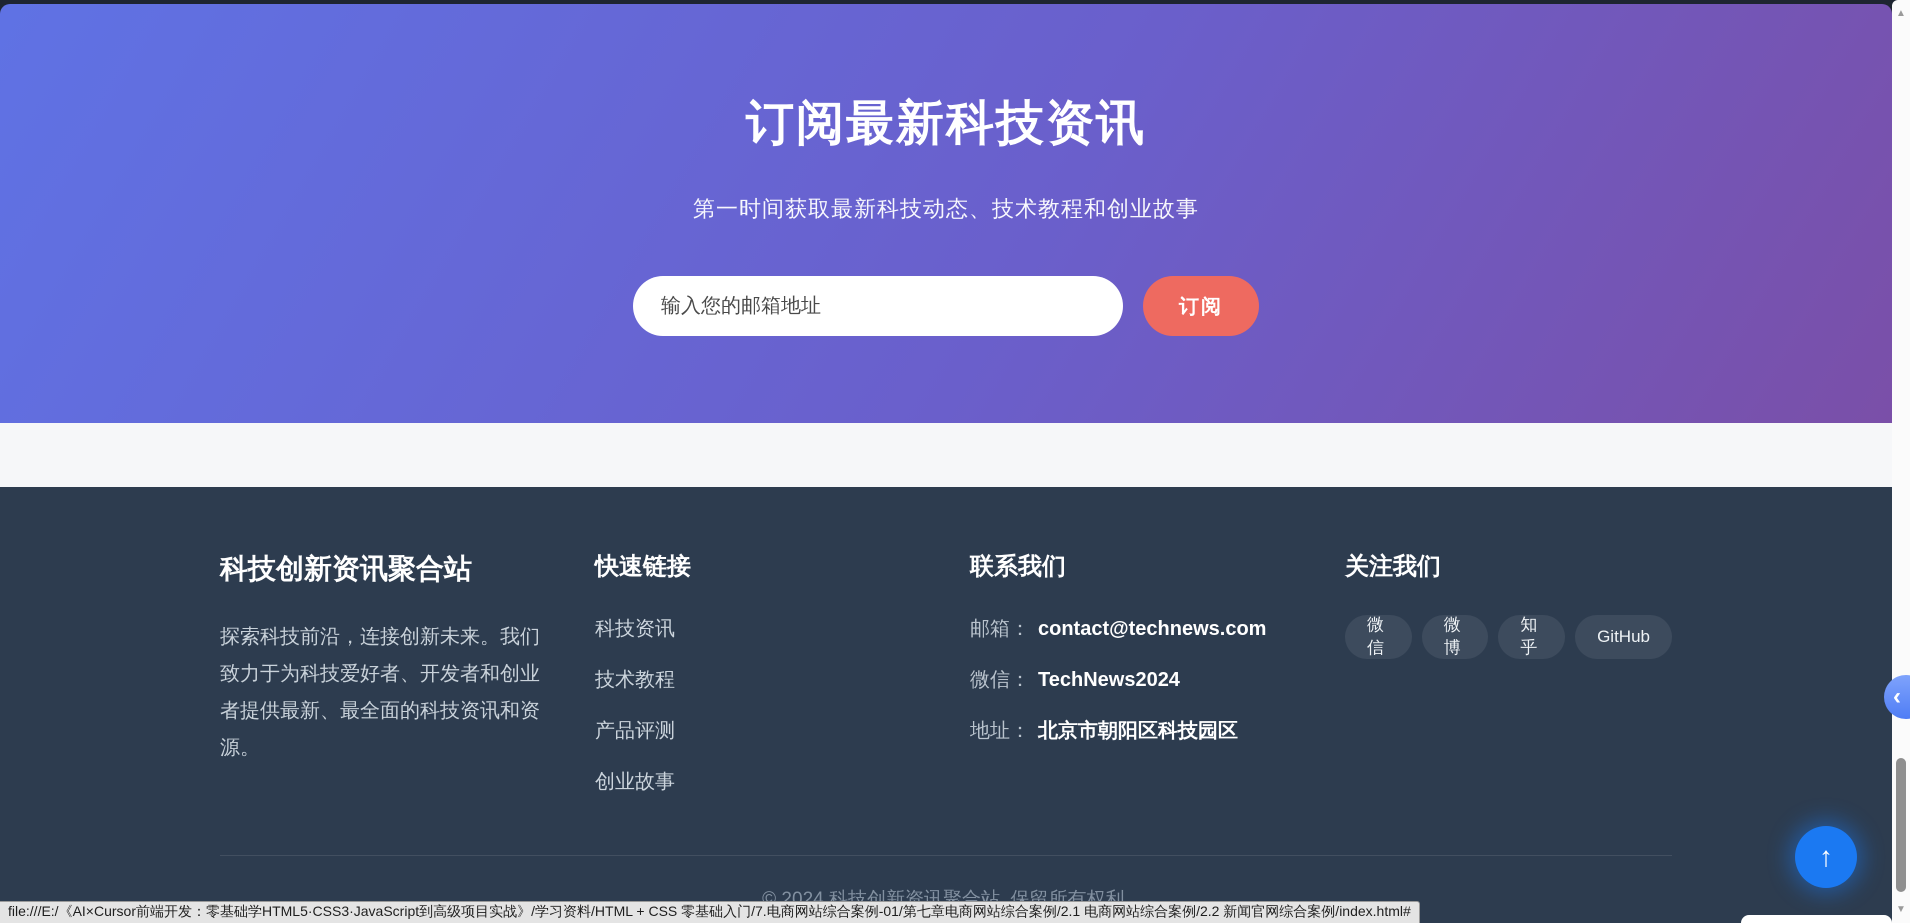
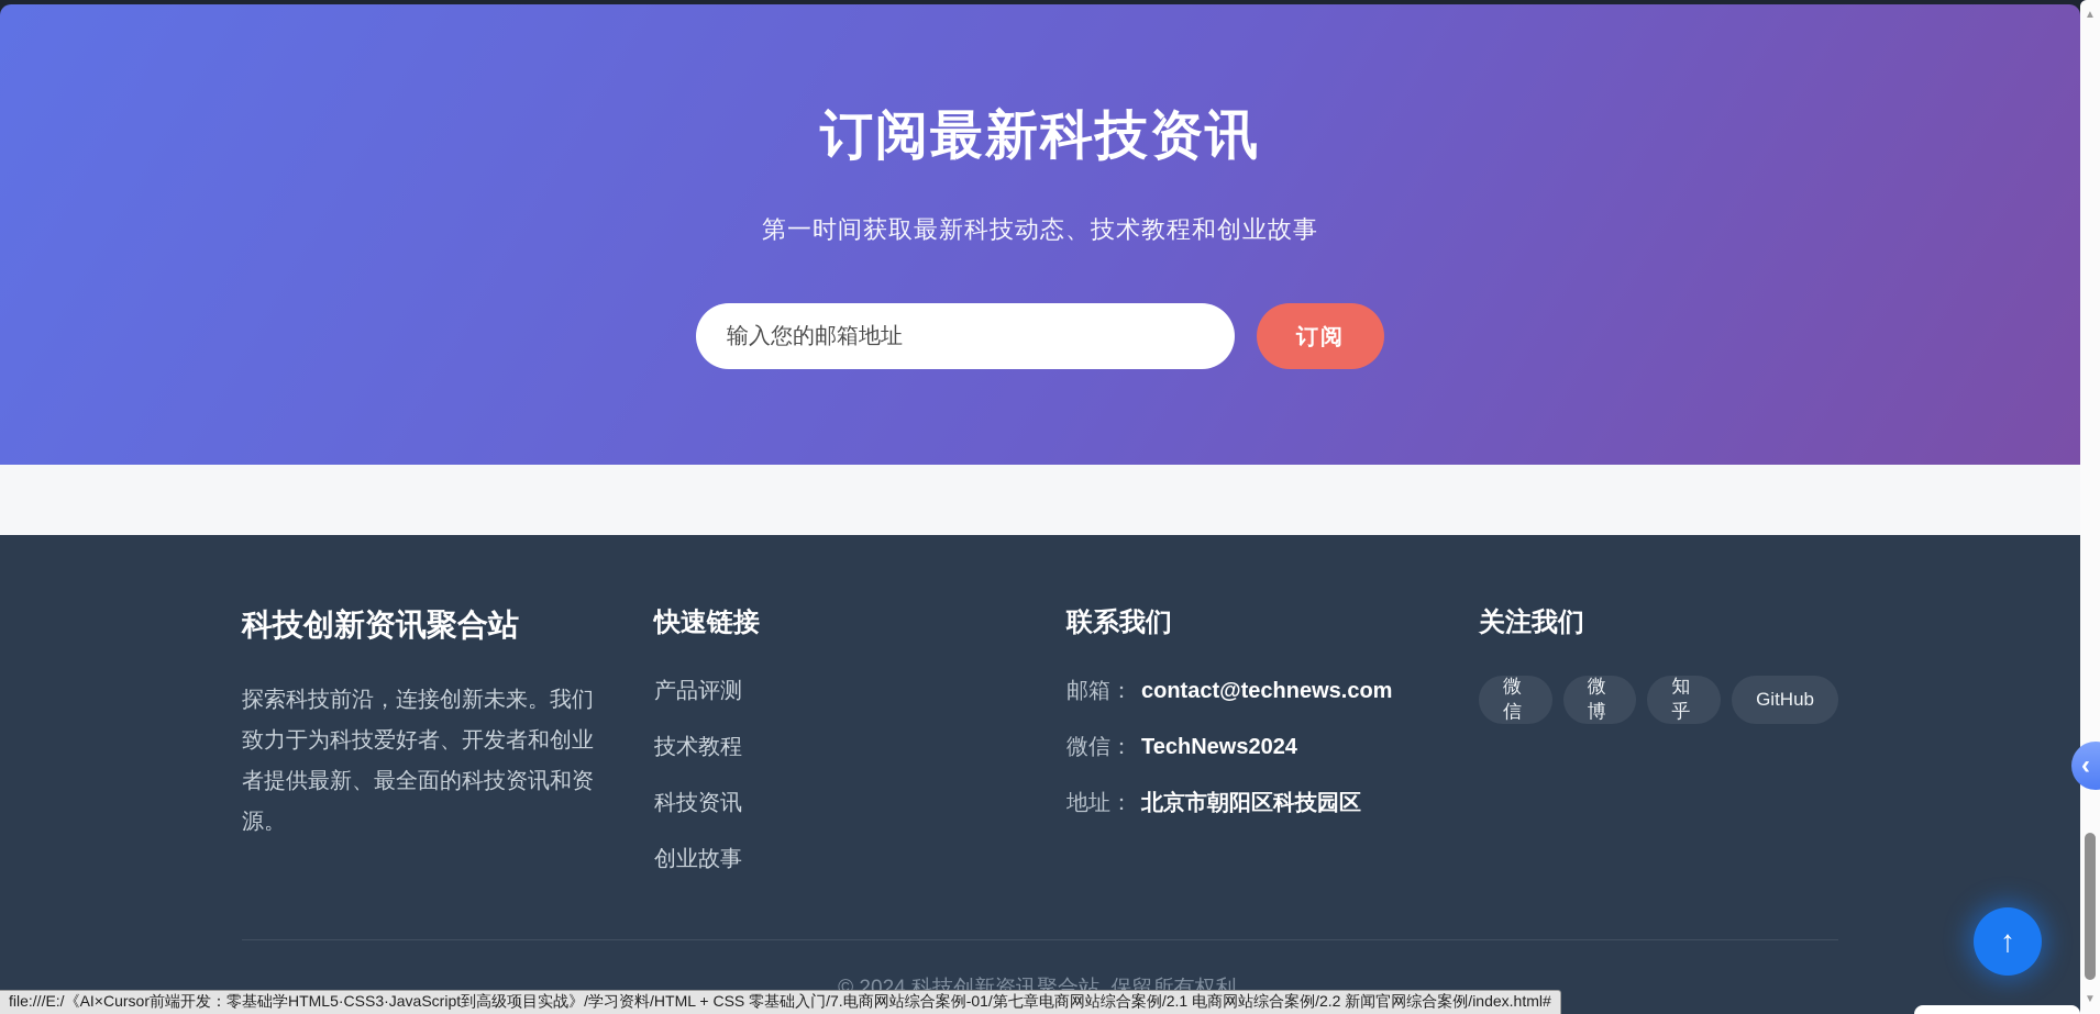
  订阅最新科技资讯
  第一时间获取最新科技动态、技术教程和创业故事
  输入您的邮箱地址
  订阅
  科技创新资讯聚合站
  探索科技前沿，连接创新未来。我们致力于为科技爱好者、开发者和创业者提供最新、最全面的科技资讯和资源。
  快速链接
- 科技资讯
+ 产品评测
  技术教程
- 产品评测
+ 科技资讯
  创业故事
  联系我们
  邮箱： contact@technews.com
  微信： TechNews2024
  地址： 北京市朝阳区科技园区
  关注我们
  微信
  微博
  知乎
  GitHub
  © 2024 科技创新资讯聚合站. 保留所有权利.
  ▲
  ▼
  ‹
  ↑
  file:///E:/《AI×Cursor前端开发：零基础学HTML5·CSS3·JavaScript到高级项目实战》/学习资料/HTML + CSS 零基础入门/7.电商网站综合案例-01/第七章电商网站综合案例/2.1 电商网站综合案例/2.2 新闻官网综合案例/index.html#
